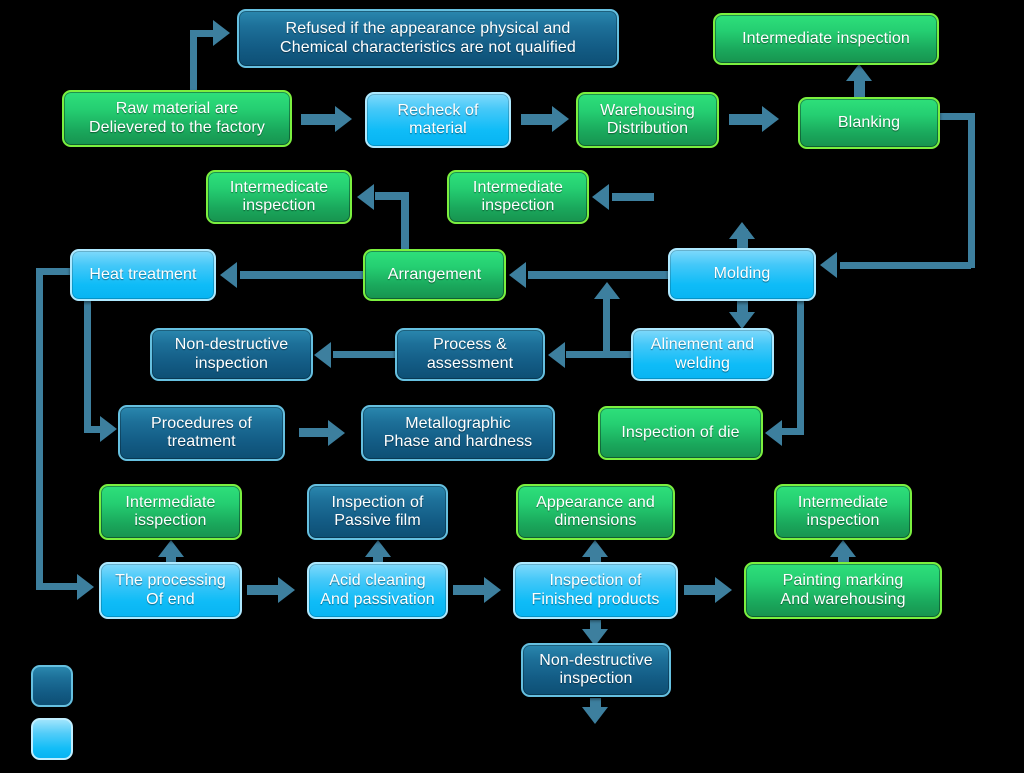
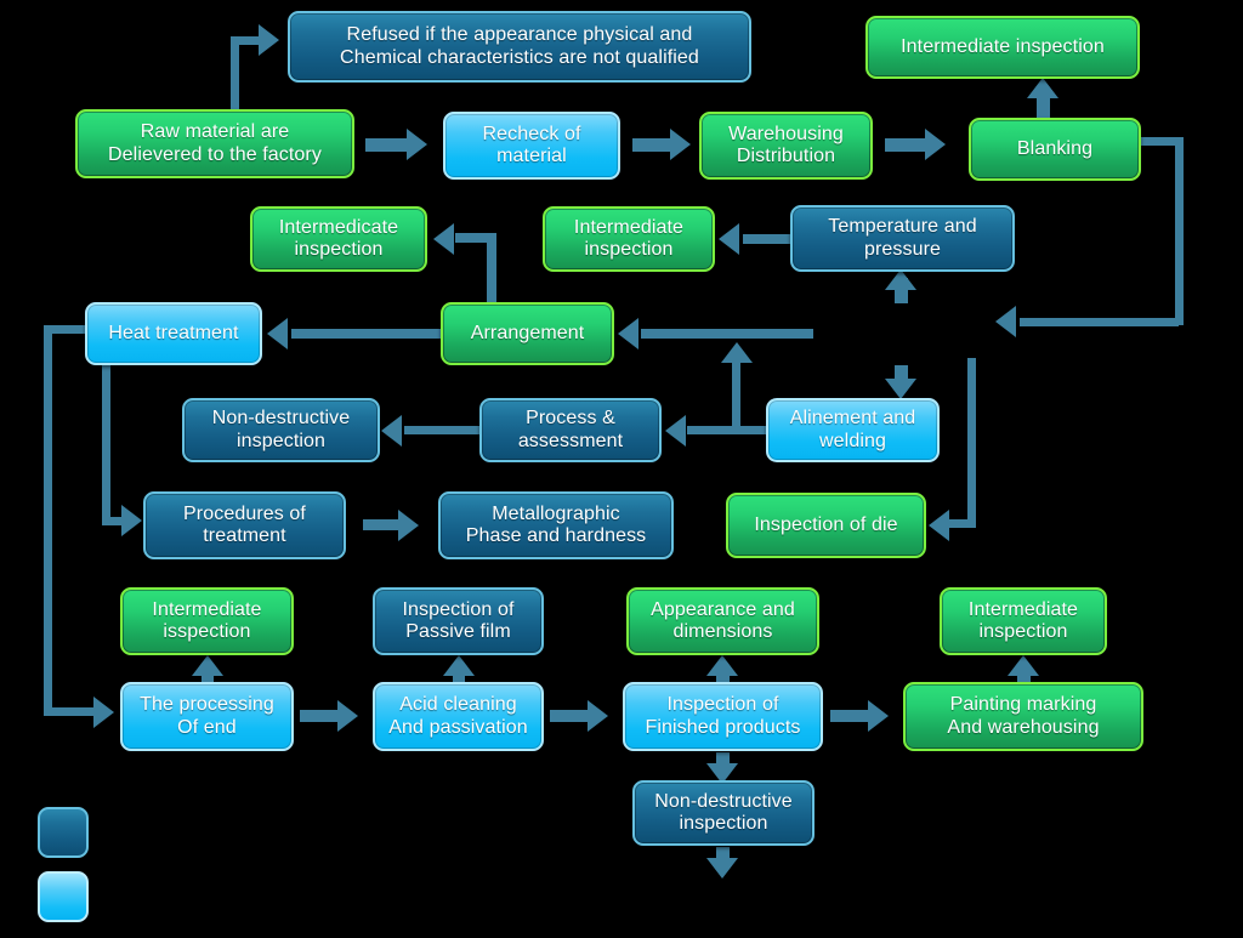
  Refused if the appearance physical and
  Chemical characteristics are not qualified
  Raw material are
  Delievered to the factory
  Recheck of
  material
  Warehousing
  Distribution
  Blanking
  Intermediate inspection
  Intermedicate
  inspection
  Intermediate
  inspection
+ Temperature and
+ pressure
  Heat treatment
  Arrangement
- Molding
  Non-destructive
  inspection
  Process &
  assessment
  Alinement and
  welding
  Procedures of
  treatment
  Metallographic
  Phase and hardness
  Inspection of die
  Intermediate
  isspection
  Inspection of
  Passive film
  Appearance and
  dimensions
  Intermediate
  inspection
  The processing
  Of end
  Acid cleaning
  And passivation
  Inspection of
  Finished products
  Painting marking
  And warehousing
  Non-destructive
  inspection
